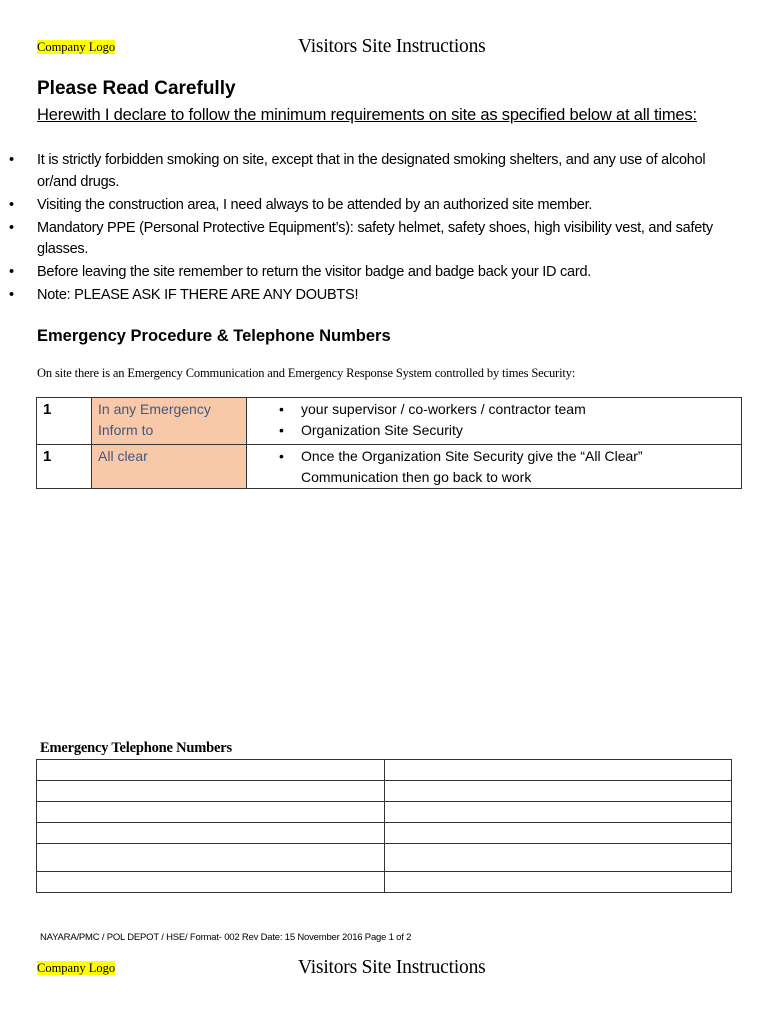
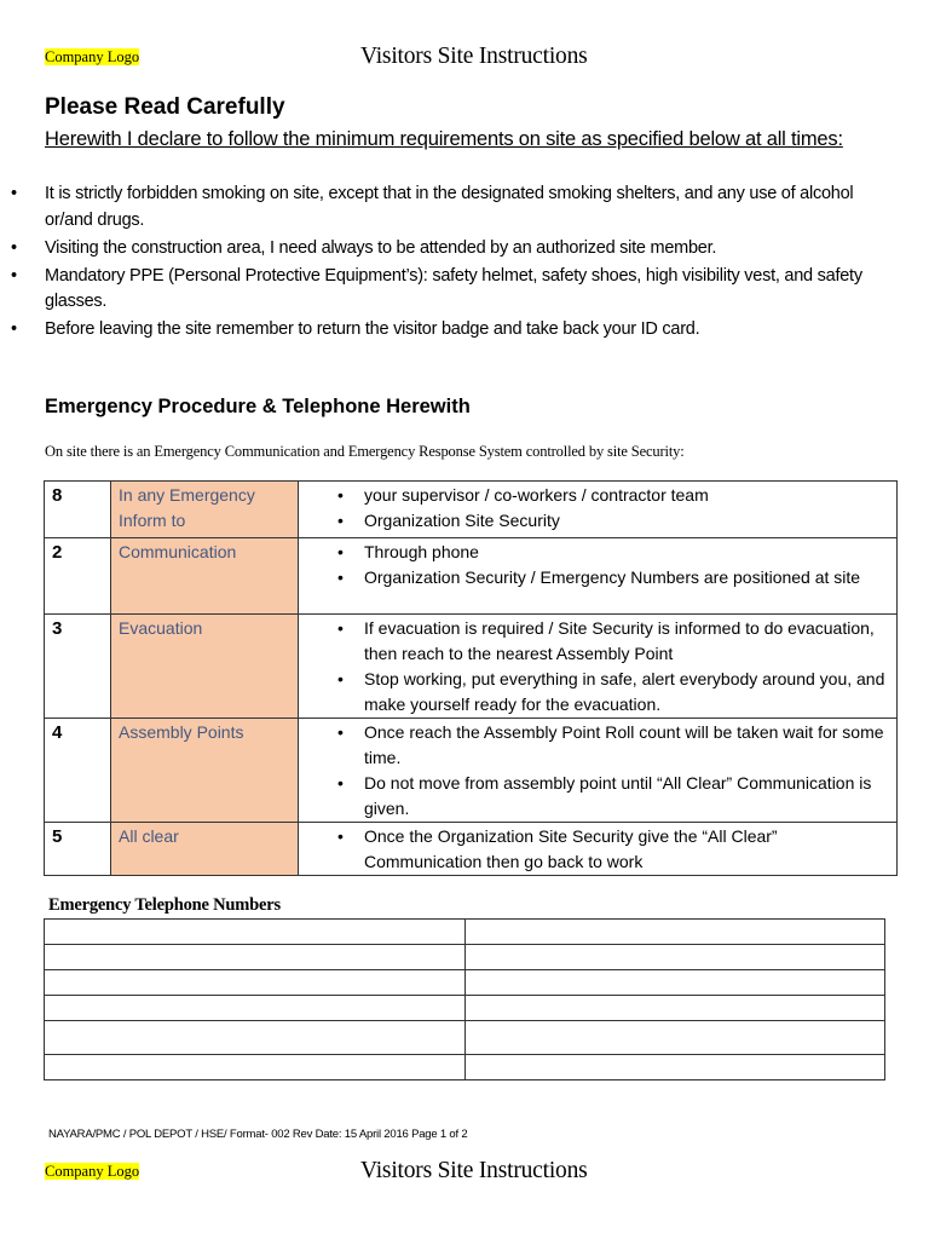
  Company Logo
  Visitors Site Instructions
  Please Read Carefully
  Herewith I declare to follow the minimum requirements on site as specified below at all times:
  It is strictly forbidden smoking on site, except that in the designated smoking shelters, and any use of alcohol or/and drugs.
  Visiting the construction area, I need always to be attended by an authorized site member.
  Mandatory PPE (Personal Protective Equipment’s): safety helmet, safety shoes, high visibility vest, and safety glasses.
- Before leaving the site remember to return the visitor badge and badge back your ID card.
+ Before leaving the site remember to return the visitor badge and take back your ID card.
- Note: PLEASE ASK IF THERE ARE ANY DOUBTS!
- Emergency Procedure & Telephone Numbers
+ Emergency Procedure & Telephone Herewith
- On site there is an Emergency Communication and Emergency Response System controlled by times Security:
+ On site there is an Emergency Communication and Emergency Response System controlled by site Security:
- 1	In any Emergency Inform to	your supervisor / co-workers / contractor team Organization Site Security
+ 8	In any Emergency Inform to	your supervisor / co-workers / contractor team Organization Site Security
+ 2	Communication	Through phone Organization Security / Emergency Numbers are positioned at site
+ 3	Evacuation	If evacuation is required / Site Security is informed to do evacuation, then reach to the nearest Assembly Point Stop working, put everything in safe, alert everybody around you, and make yourself ready for the evacuation.
+ 4	Assembly Points	Once reach the Assembly Point Roll count will be taken wait for some time. Do not move from assembly point until “All Clear” Communication is given.
- 1	All clear	Once the Organization Site Security give the “All Clear” Communication then go back to work
+ 5	All clear	Once the Organization Site Security give the “All Clear” Communication then go back to work
  Emergency Telephone Numbers
- NAYARA/PMC / POL DEPOT / HSE/ Format- 002 Rev Date: 15 November 2016 Page 1 of 2
+ NAYARA/PMC / POL DEPOT / HSE/ Format- 002 Rev Date: 15 April 2016 Page 1 of 2
  Company Logo
  Visitors Site Instructions
